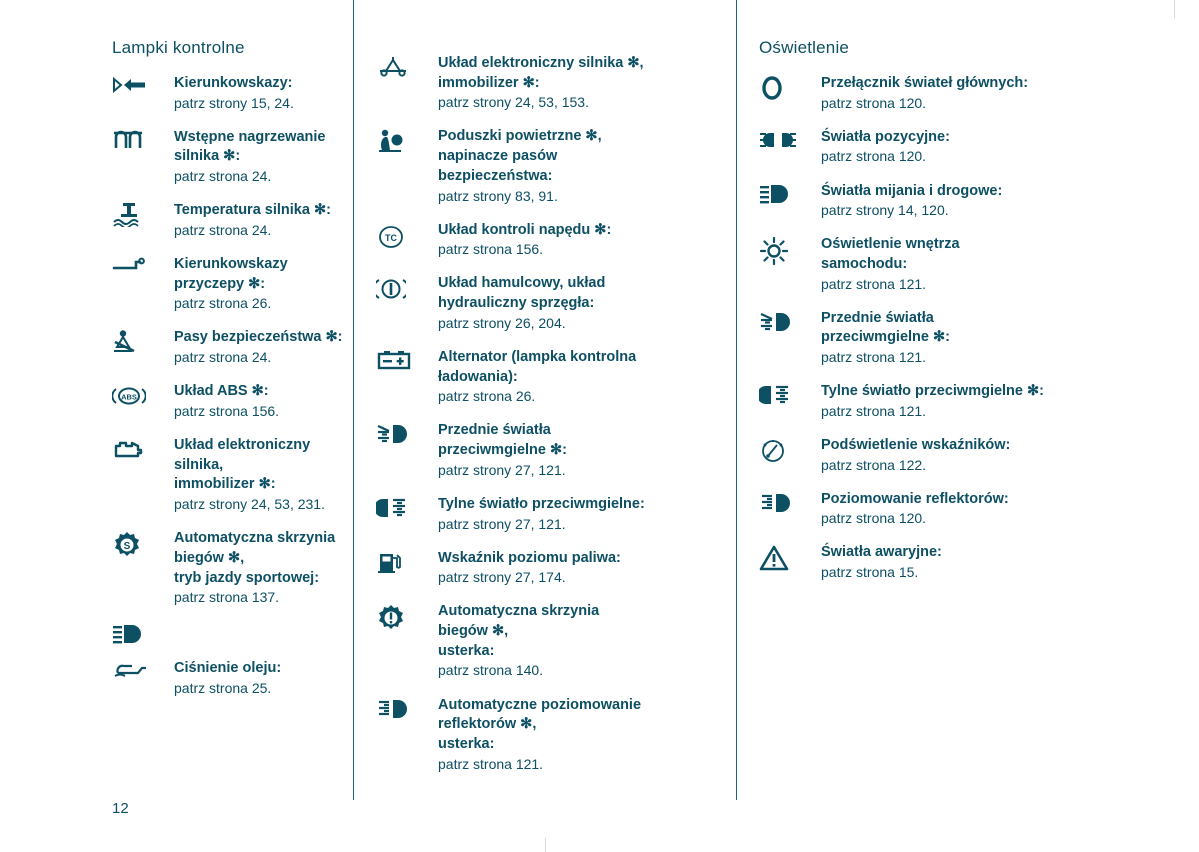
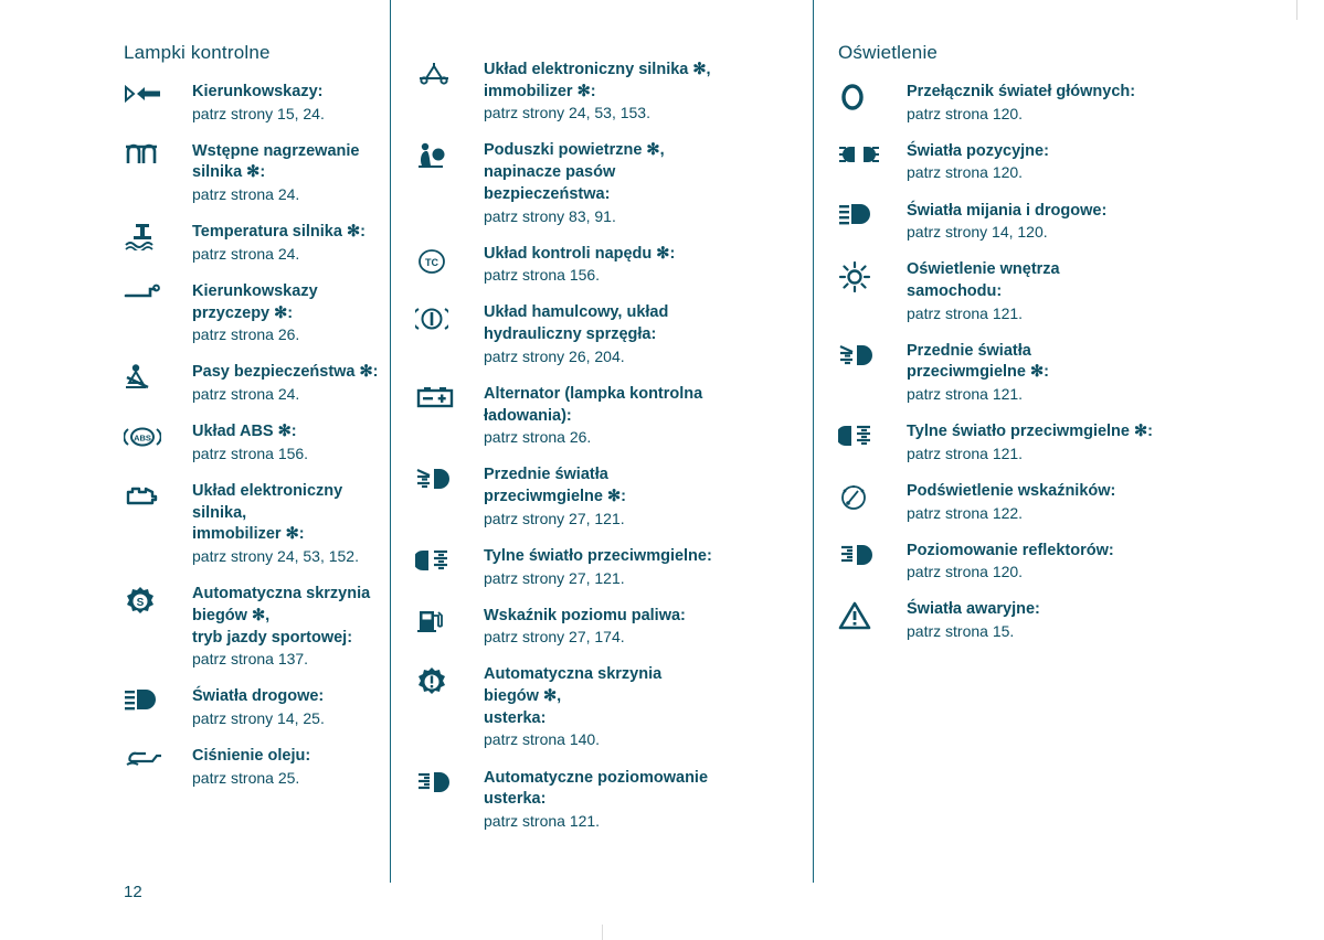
  Lampki kontrolne
  Kierunkowskazy:
  patrz strony 15, 24.
  Wstępne nagrzewanie silnika ✻:
  patrz strona 24.
  Temperatura silnika ✻:
  patrz strona 24.
  Kierunkowskazy przyczepy ✻:
  patrz strona 26.
  Pasy bezpieczeństwa ✻:
  patrz strona 24.
  ABS
  Układ ABS ✻:
  patrz strona 156.
  Układ elektroniczny silnika,
  immobilizer ✻:
- patrz strony 24, 53, 231.
+ patrz strony 24, 53, 152.
  S
  Automatyczna skrzynia
  biegów ✻,
  tryb jazdy sportowej:
  patrz strona 137.
+ Światła drogowe:
+ patrz strony 14, 25.
  Ciśnienie oleju:
  patrz strona 25.
  Układ elektroniczny silnika ✻,
  immobilizer ✻:
  patrz strony 24, 53, 153.
  Poduszki powietrzne ✻,
  napinacze pasów
  bezpieczeństwa:
  patrz strony 83, 91.
  TC
  Układ kontroli napędu ✻:
  patrz strona 156.
  Układ hamulcowy, układ
  hydrauliczny sprzęgła:
  patrz strony 26, 204.
  Alternator (lampka kontrolna
  ładowania):
  patrz strona 26.
  Przednie światła
  przeciwmgielne ✻:
  patrz strony 27, 121.
  Tylne światło przeciwmgielne:
  patrz strony 27, 121.
  Wskaźnik poziomu paliwa:
  patrz strony 27, 174.
  Automatyczna skrzynia
  biegów ✻,
  usterka:
  patrz strona 140.
  Automatyczne poziomowanie
- reflektorów ✻,
  usterka:
  patrz strona 121.
  Oświetlenie
  Przełącznik świateł głównych:
  patrz strona 120.
  Światła pozycyjne:
  patrz strona 120.
  Światła mijania i drogowe:
  patrz strony 14, 120.
  Oświetlenie wnętrza
  samochodu:
  patrz strona 121.
  Przednie światła
  przeciwmgielne ✻:
  patrz strona 121.
  Tylne światło przeciwmgielne ✻:
  patrz strona 121.
  Podświetlenie wskaźników:
  patrz strona 122.
  Poziomowanie reflektorów:
  patrz strona 120.
  Światła awaryjne:
  patrz strona 15.
  12
